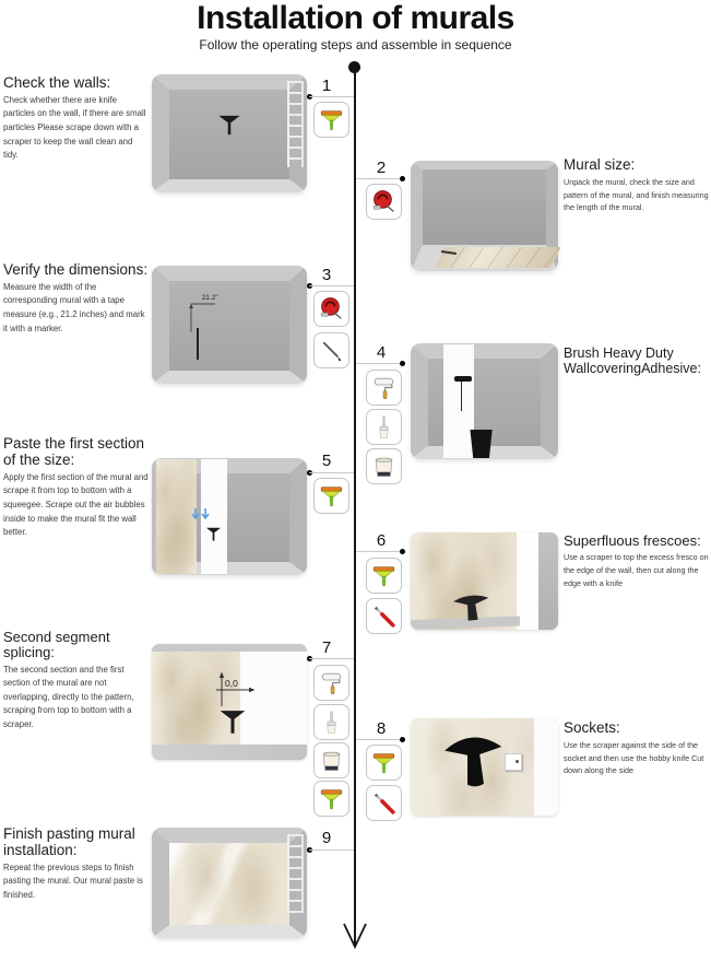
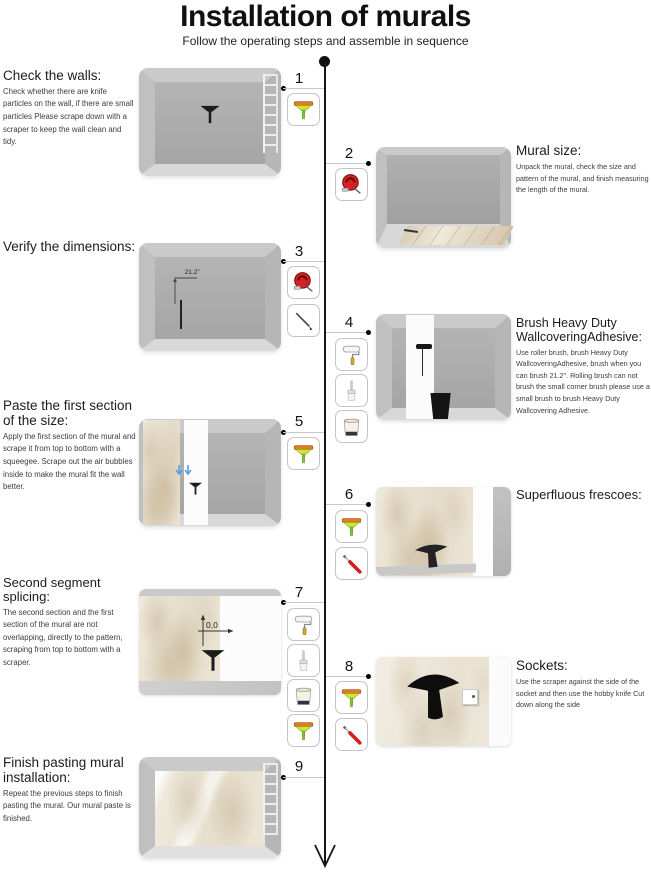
  Installation of murals
  Follow the operating steps and assemble in sequence
  Check the walls:
  Check whether there are knife particles on the wall, if there are small particles Please scrape down with a scraper to keep the wall clean and tidy.
  1
  2
  Mural size:
  Unpack the mural, check the size and pattern of the mural, and finish measuring the length of the mural.
  Verify the dimensions:
- Measure the width of the corresponding mural with a tape measure (e.g., 21.2 inches) and mark it with a marker.
  3
  4
  Brush Heavy Duty WallcoveringAdhesive:
+ Use roller brush, brush Heavy Duty WallcoveringAdhesive, brush when you can brush 21.2". Rolling brush can not brush the small corner brush please use a small brush to brush Heavy Duty Wallcovering Adhesive.
  Paste the first section of the size:
  Apply the first section of the mural and scrape it from top to bottom with a squeegee. Scrape out the air bubbles inside to make the mural fit the wall better.
  5
  6
  Superfluous frescoes:
- Use a scraper to top the excess fresco on the edge of the wall, then cut along the edge with a knife
  Second segment splicing:
  The second section and the first section of the mural are not overlapping, directly to the pattern, scraping from top to bottom with a scraper.
  7
  0,0
  8
  Sockets:
  Use the scraper against the side of the socket and then use the hobby knife Cut down along the side
  Finish pasting mural installation:
  Repeat the previous steps to finish pasting the mural. Our mural paste is finished.
  9
